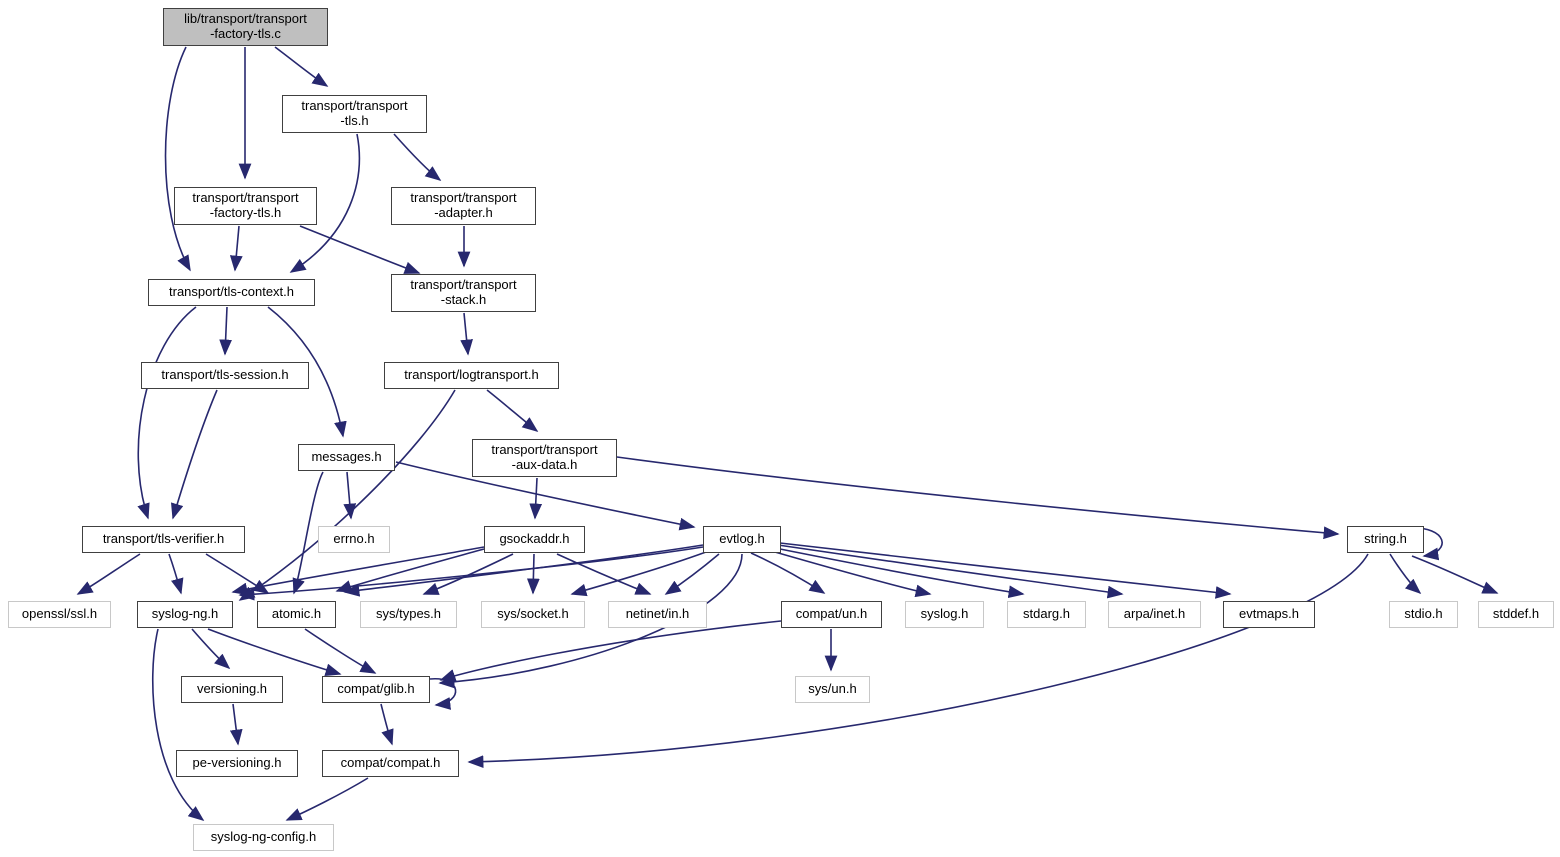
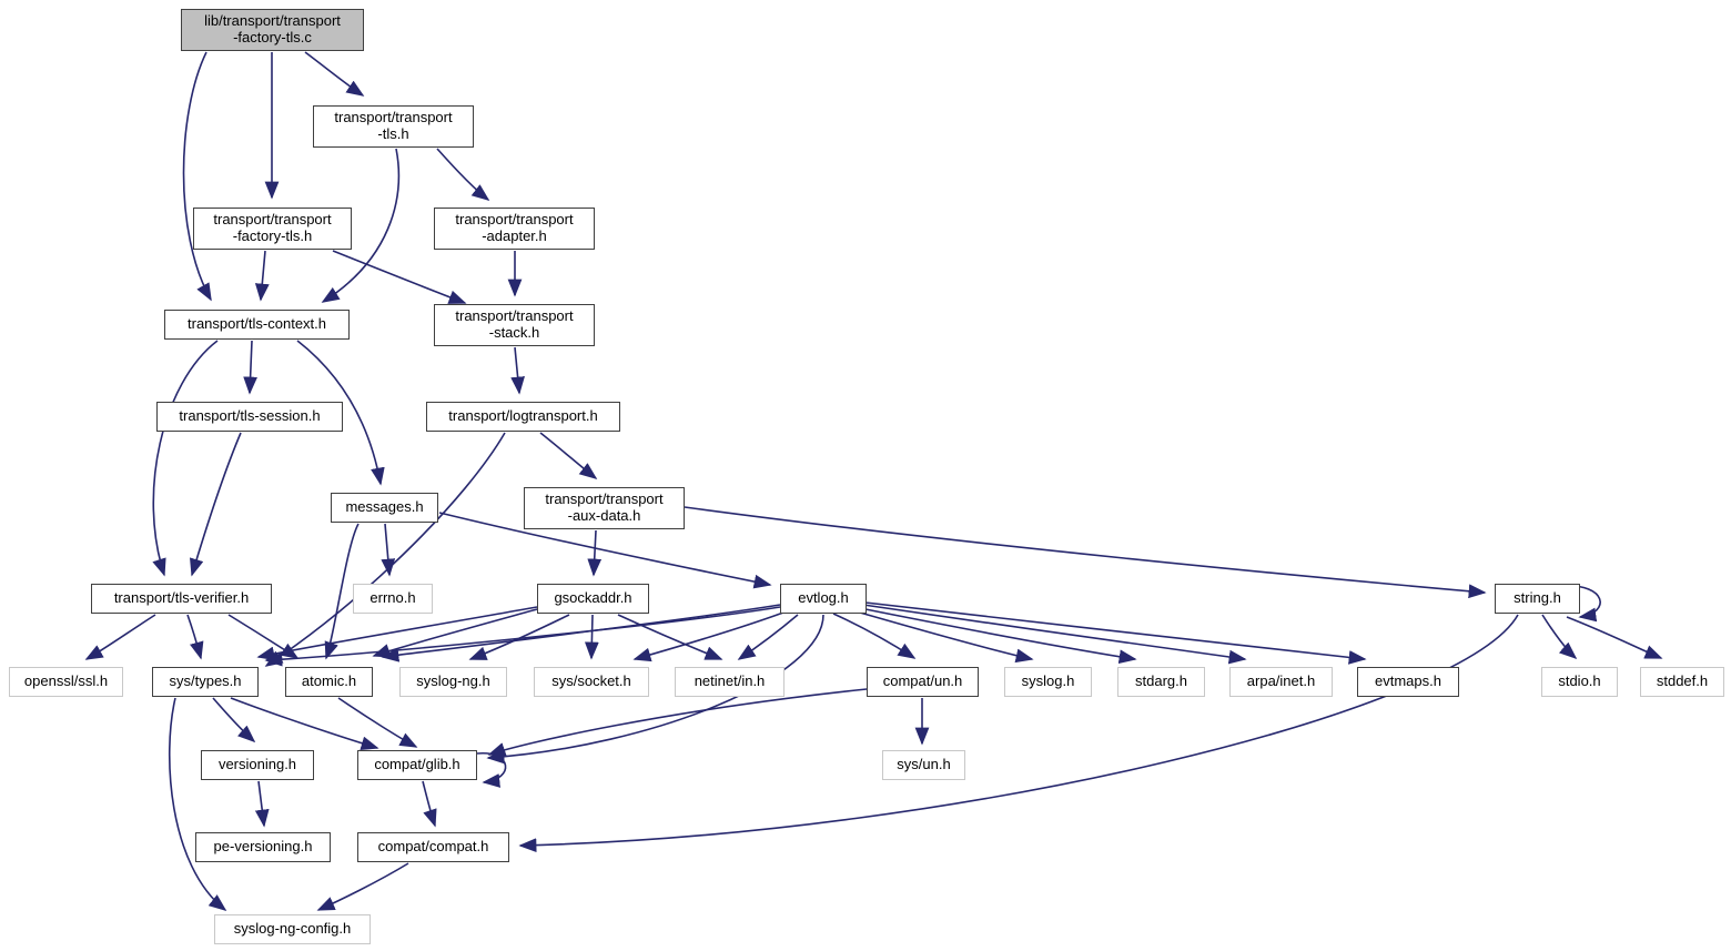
  lib/transport/transport
  -factory-tls.c
  transport/transport
  -tls.h
  transport/transport
  -factory-tls.h
  transport/transport
  -adapter.h
  transport/tls-context.h
  transport/transport
  -stack.h
  transport/tls-session.h
  transport/logtransport.h
  messages.h
  transport/transport
  -aux-data.h
  transport/tls-verifier.h
  errno.h
  gsockaddr.h
  evtlog.h
  string.h
  openssl/ssl.h
- syslog-ng.h
+ sys/types.h
  atomic.h
- sys/types.h
+ syslog-ng.h
  sys/socket.h
  netinet/in.h
  compat/un.h
  syslog.h
  stdarg.h
  arpa/inet.h
  evtmaps.h
  stdio.h
  stddef.h
  versioning.h
  compat/glib.h
  pe-versioning.h
  compat/compat.h
  syslog-ng-config.h
  sys/un.h
